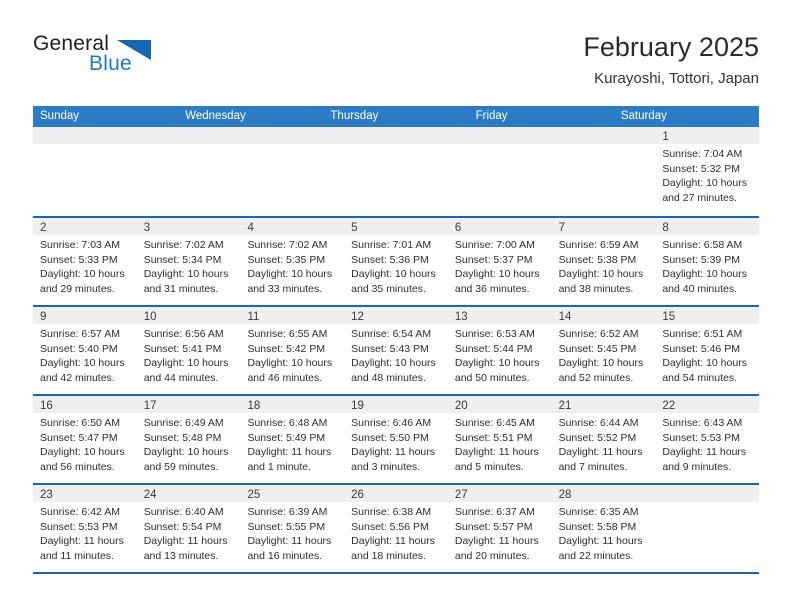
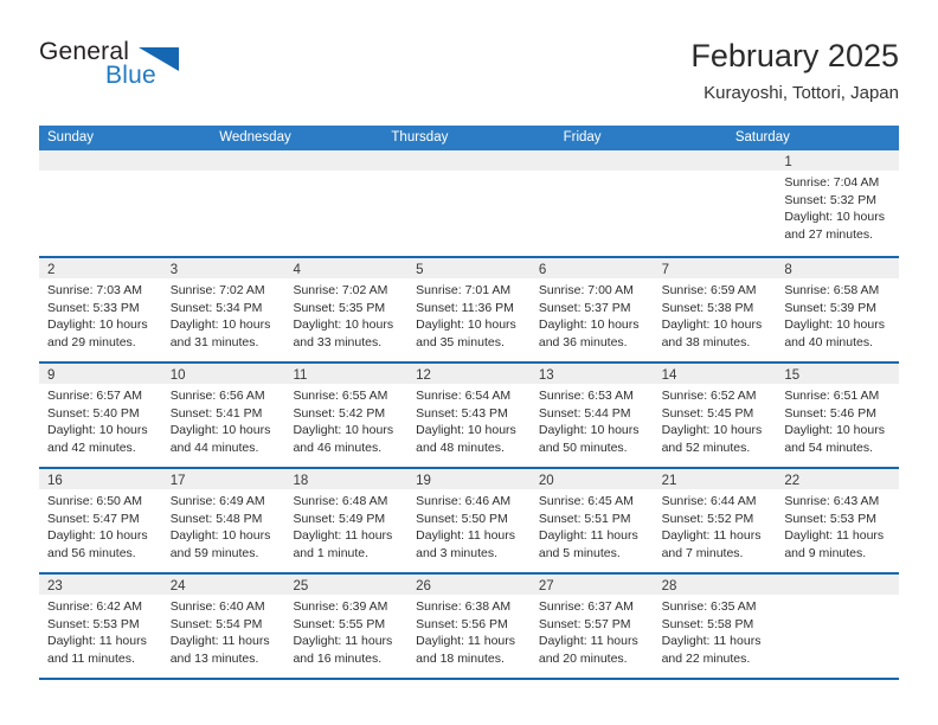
  General
  Blue
  February 2025
  Kurayoshi, Tottori, Japan
  Sunday
  Wednesday
  Thursday
  Friday
  Saturday
  1
  Sunrise: 7:04 AM
  Sunset: 5:32 PM
  Daylight: 10 hours
  and 27 minutes.
  2
  Sunrise: 7:03 AM
  Sunset: 5:33 PM
  Daylight: 10 hours
  and 29 minutes.
  3
  Sunrise: 7:02 AM
  Sunset: 5:34 PM
  Daylight: 10 hours
  and 31 minutes.
  4
  Sunrise: 7:02 AM
  Sunset: 5:35 PM
  Daylight: 10 hours
  and 33 minutes.
  5
  Sunrise: 7:01 AM
- Sunset: 5:36 PM
+ Sunset: 11:36 PM
  Daylight: 10 hours
  and 35 minutes.
  6
  Sunrise: 7:00 AM
  Sunset: 5:37 PM
  Daylight: 10 hours
  and 36 minutes.
  7
  Sunrise: 6:59 AM
  Sunset: 5:38 PM
  Daylight: 10 hours
  and 38 minutes.
  8
  Sunrise: 6:58 AM
  Sunset: 5:39 PM
  Daylight: 10 hours
  and 40 minutes.
  9
  Sunrise: 6:57 AM
  Sunset: 5:40 PM
  Daylight: 10 hours
  and 42 minutes.
  10
  Sunrise: 6:56 AM
  Sunset: 5:41 PM
  Daylight: 10 hours
  and 44 minutes.
  11
  Sunrise: 6:55 AM
  Sunset: 5:42 PM
  Daylight: 10 hours
  and 46 minutes.
  12
  Sunrise: 6:54 AM
  Sunset: 5:43 PM
  Daylight: 10 hours
  and 48 minutes.
  13
  Sunrise: 6:53 AM
  Sunset: 5:44 PM
  Daylight: 10 hours
  and 50 minutes.
  14
  Sunrise: 6:52 AM
  Sunset: 5:45 PM
  Daylight: 10 hours
  and 52 minutes.
  15
  Sunrise: 6:51 AM
  Sunset: 5:46 PM
  Daylight: 10 hours
  and 54 minutes.
  16
  Sunrise: 6:50 AM
  Sunset: 5:47 PM
  Daylight: 10 hours
  and 56 minutes.
  17
  Sunrise: 6:49 AM
  Sunset: 5:48 PM
  Daylight: 10 hours
  and 59 minutes.
  18
  Sunrise: 6:48 AM
  Sunset: 5:49 PM
  Daylight: 11 hours
  and 1 minute.
  19
  Sunrise: 6:46 AM
  Sunset: 5:50 PM
  Daylight: 11 hours
  and 3 minutes.
  20
  Sunrise: 6:45 AM
  Sunset: 5:51 PM
  Daylight: 11 hours
  and 5 minutes.
  21
  Sunrise: 6:44 AM
  Sunset: 5:52 PM
  Daylight: 11 hours
  and 7 minutes.
  22
  Sunrise: 6:43 AM
  Sunset: 5:53 PM
  Daylight: 11 hours
  and 9 minutes.
  23
  Sunrise: 6:42 AM
  Sunset: 5:53 PM
  Daylight: 11 hours
  and 11 minutes.
  24
  Sunrise: 6:40 AM
  Sunset: 5:54 PM
  Daylight: 11 hours
  and 13 minutes.
  25
  Sunrise: 6:39 AM
  Sunset: 5:55 PM
  Daylight: 11 hours
  and 16 minutes.
  26
  Sunrise: 6:38 AM
  Sunset: 5:56 PM
  Daylight: 11 hours
  and 18 minutes.
  27
  Sunrise: 6:37 AM
  Sunset: 5:57 PM
  Daylight: 11 hours
  and 20 minutes.
  28
  Sunrise: 6:35 AM
  Sunset: 5:58 PM
  Daylight: 11 hours
  and 22 minutes.
